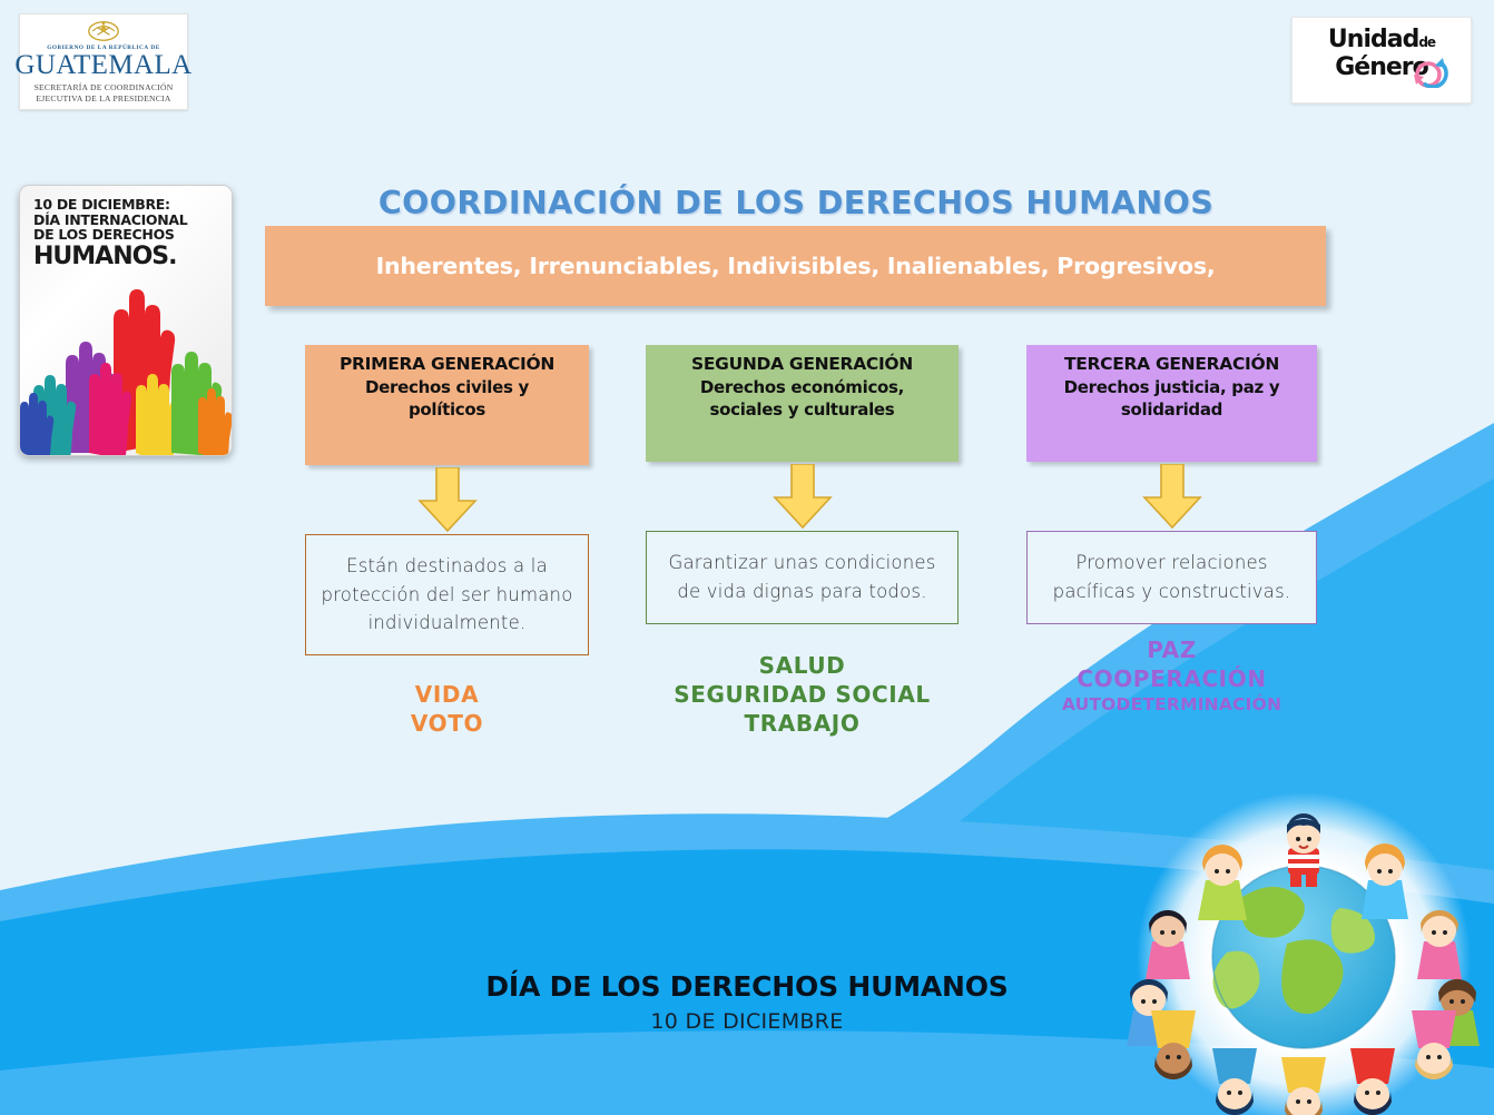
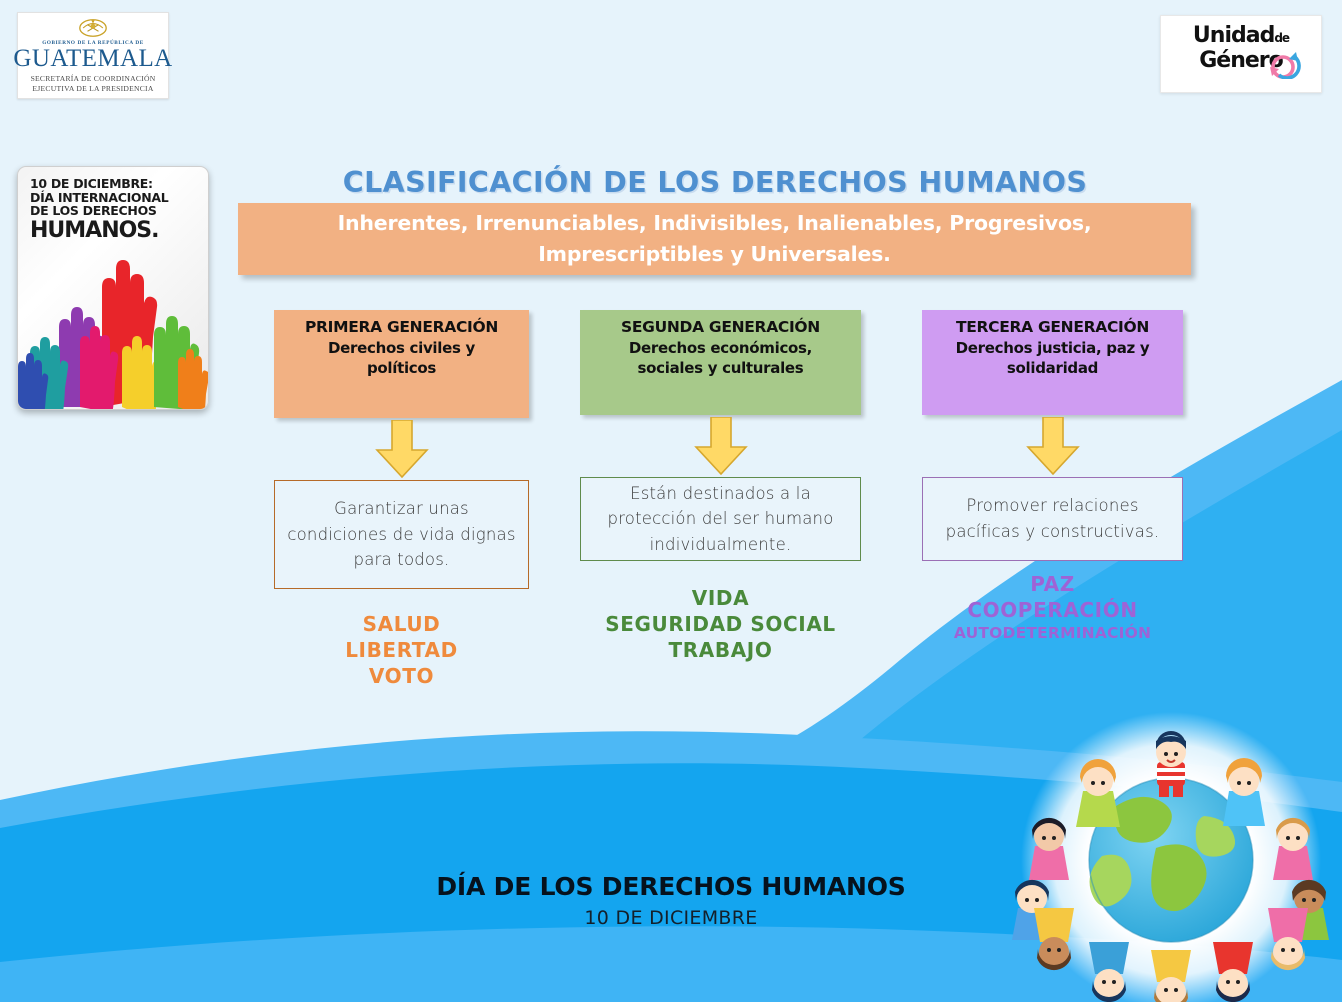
  GUATEMALA
  SECRETARÍA DE COORDINACIÓN
  EJECUTIVA DE LA PRESIDENCIA
  Unidadde
  Géner
  10 DE DICIEMBRE:
  DÍA INTERNACIONAL
  DE LOS DERECHOS
  HUMANOS.
- COORDINACIÓN DE LOS DERECHOS HUMANOS
+ CLASIFICACIÓN DE LOS DERECHOS HUMANOS
  Inherentes, Irrenunciables, Indivisibles, Inalienables, Progresivos,
+ Imprescriptibles y Universales.
  PRIMERA GENERACIÓN
  Derechos civiles y
  políticos
- Están destinados a la protección del ser humano individualmente.
+ Garantizar unas condiciones de vida dignas para todos.
- VIDA
+ SALUD
+ LIBERTAD
  VOTO
  SEGUNDA GENERACIÓN
  Derechos económicos,
  sociales y culturales
- Garantizar unas condiciones de vida dignas para todos.
+ Están destinados a la protección del ser humano individualmente.
- SALUD
+ VIDA
  SEGURIDAD SOCIAL
  TRABAJO
  TERCERA GENERACIÓN
  Derechos justicia, paz y
  solidaridad
  Promover relaciones pacíficas y constructivas.
  PAZ
  COOPERACIÓN
  AUTODETERMINACIÓN
  DÍA DE LOS DERECHOS HUMANOS
  10 DE DICIEMBRE
